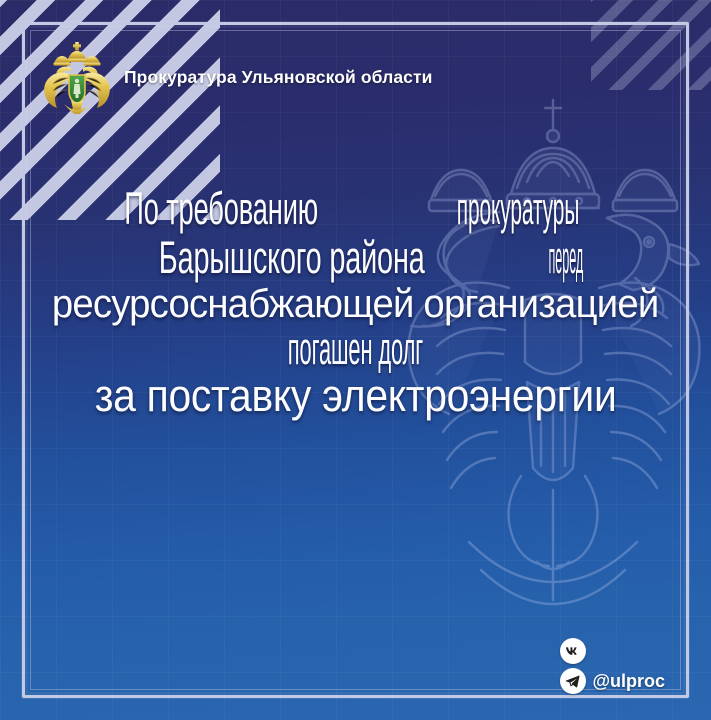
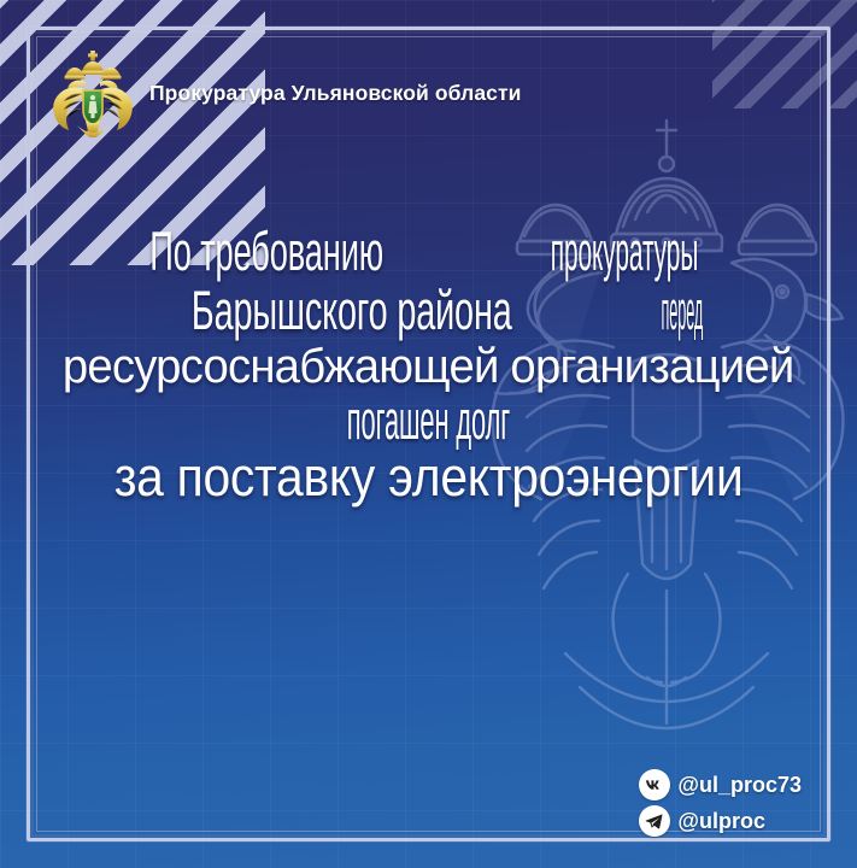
  Прокуратура Ульяновской области
  По требованию прокуратуры Барышского района перед ресурсоснабжающей организацией погашен долг за поставку электроэнергии
+ @ul_proc73
  @ulproc
